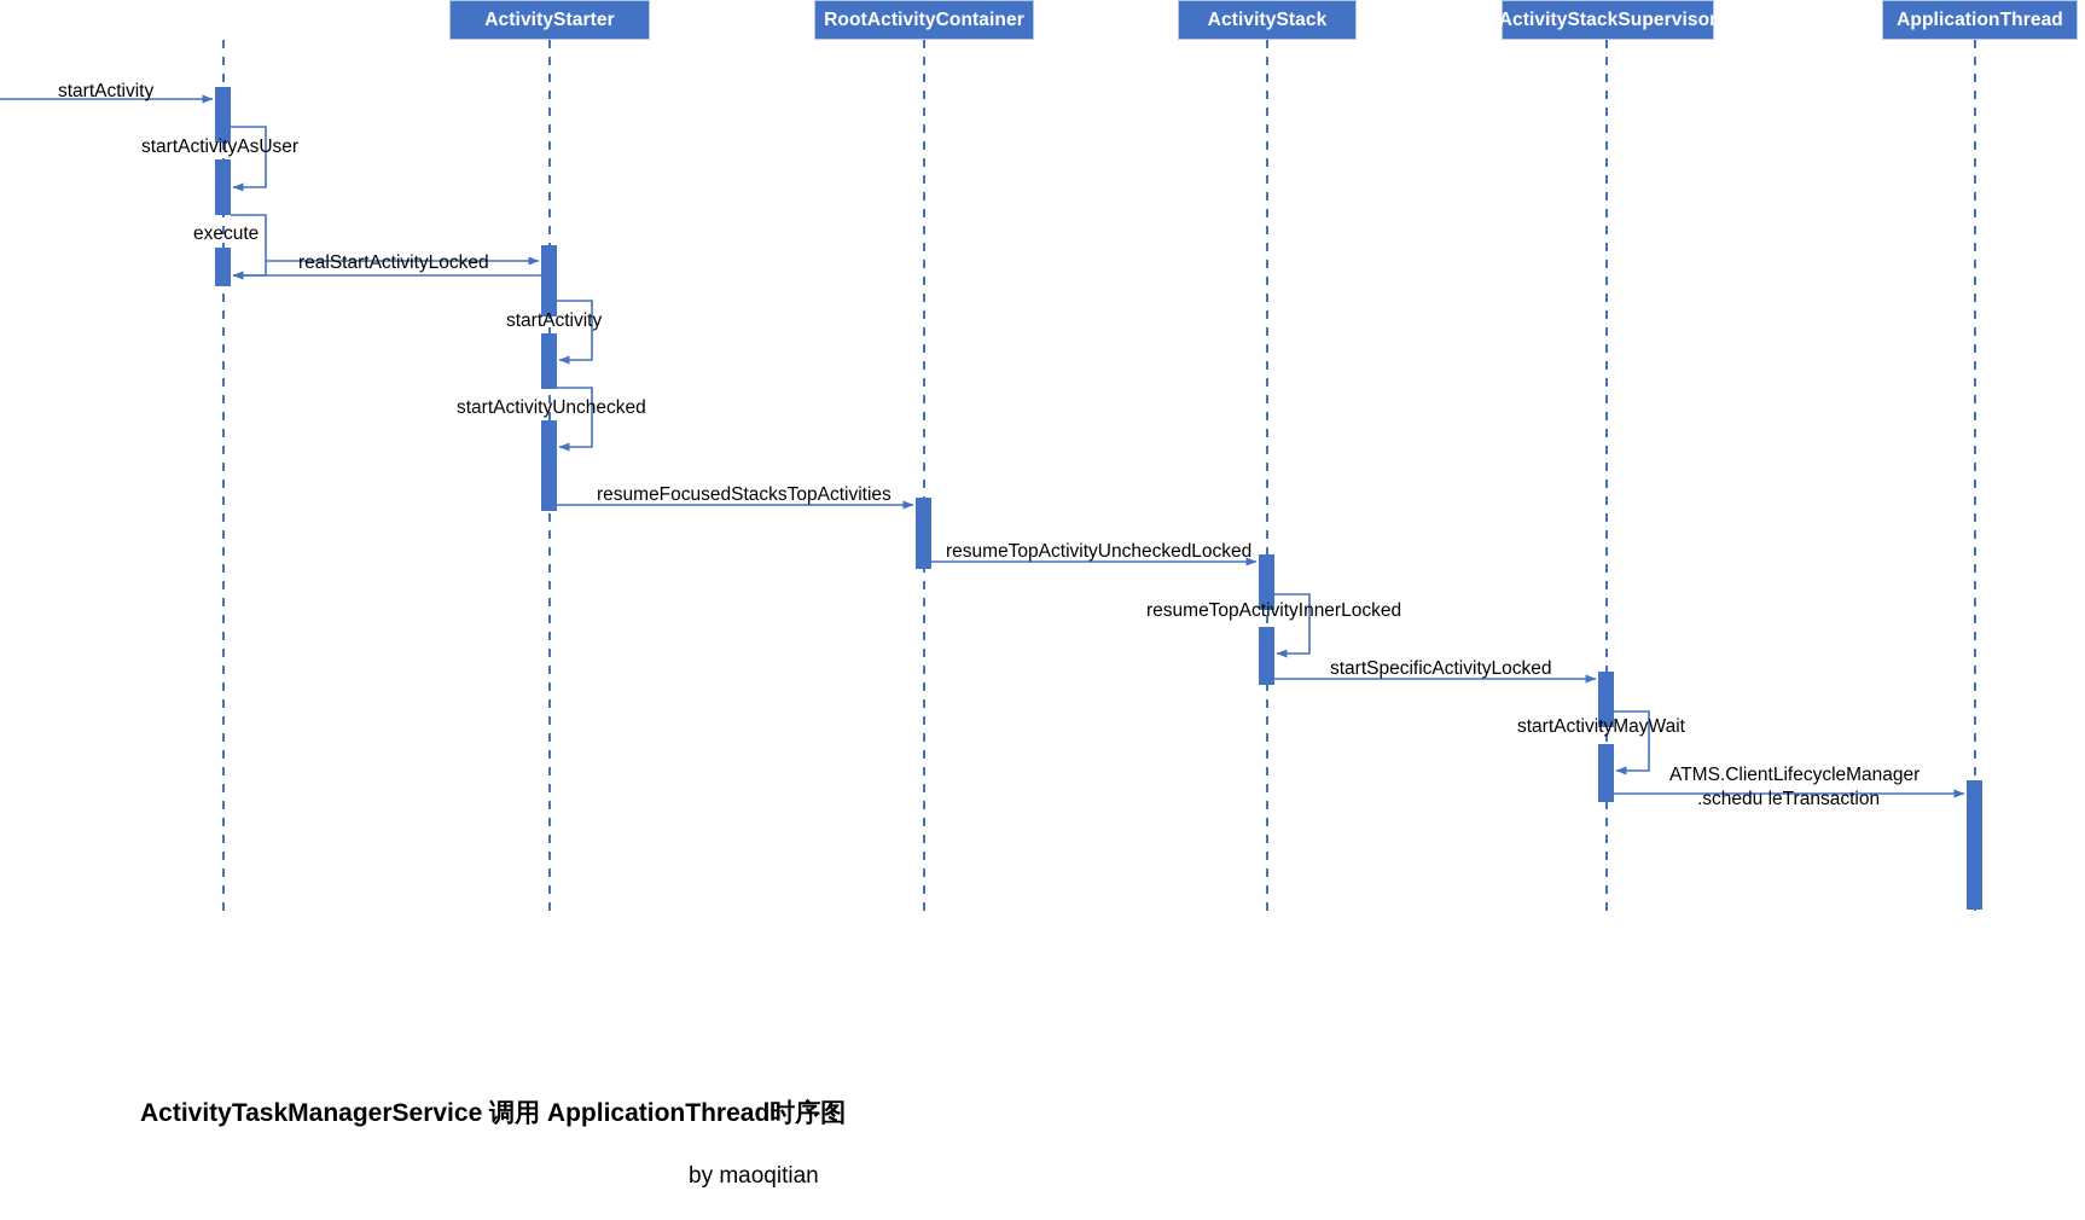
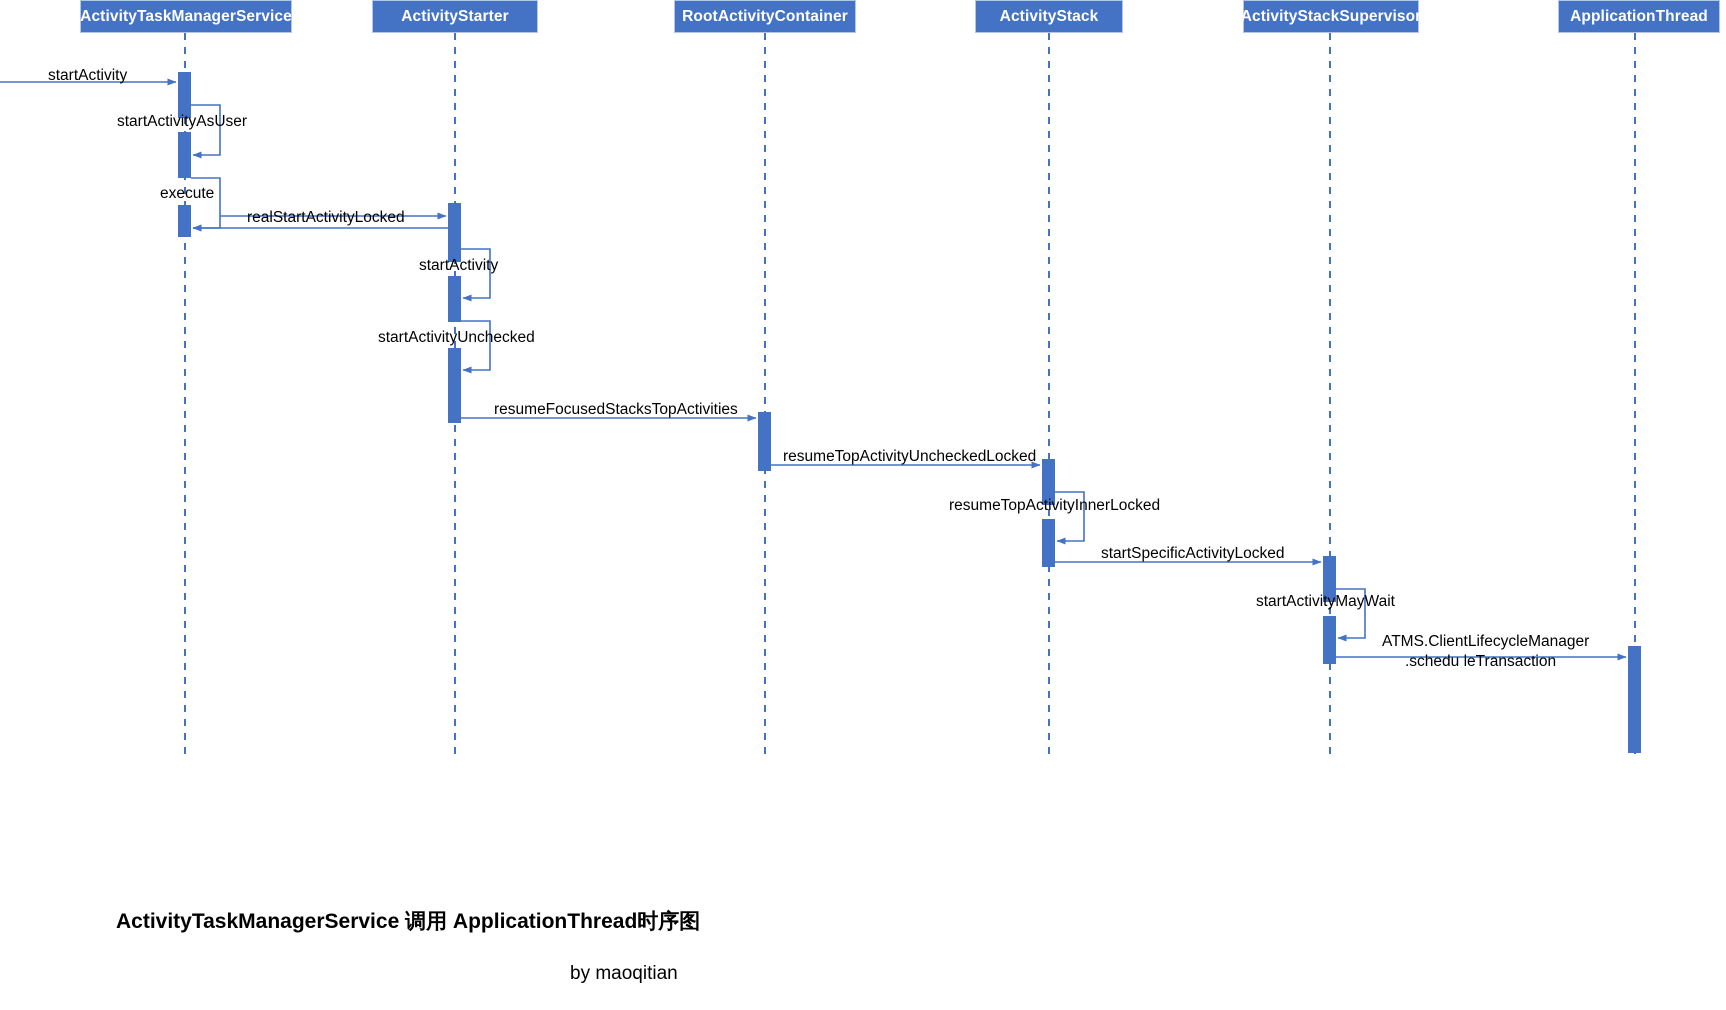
+ ActivityTaskManagerService
  ActivityStarter
  RootActivityContainer
  ActivityStack
  ActivityStackSupervisor
  ApplicationThread
  startActivity
  startActivityAsUser
  execute
  realStartActivityLocked
  startActivity
  startActivityUnchecked
  resumeFocusedStacksTopActivities
  resumeTopActivityUncheckedLocked
  resumeTopActivityInnerLocked
  startSpecificActivityLocked
  startActivityMayWait
  ATMS.ClientLifecycleManager
  .schedu leTransaction
  ActivityTaskManagerService 调用 ApplicationThread时序图
  by maoqitian
